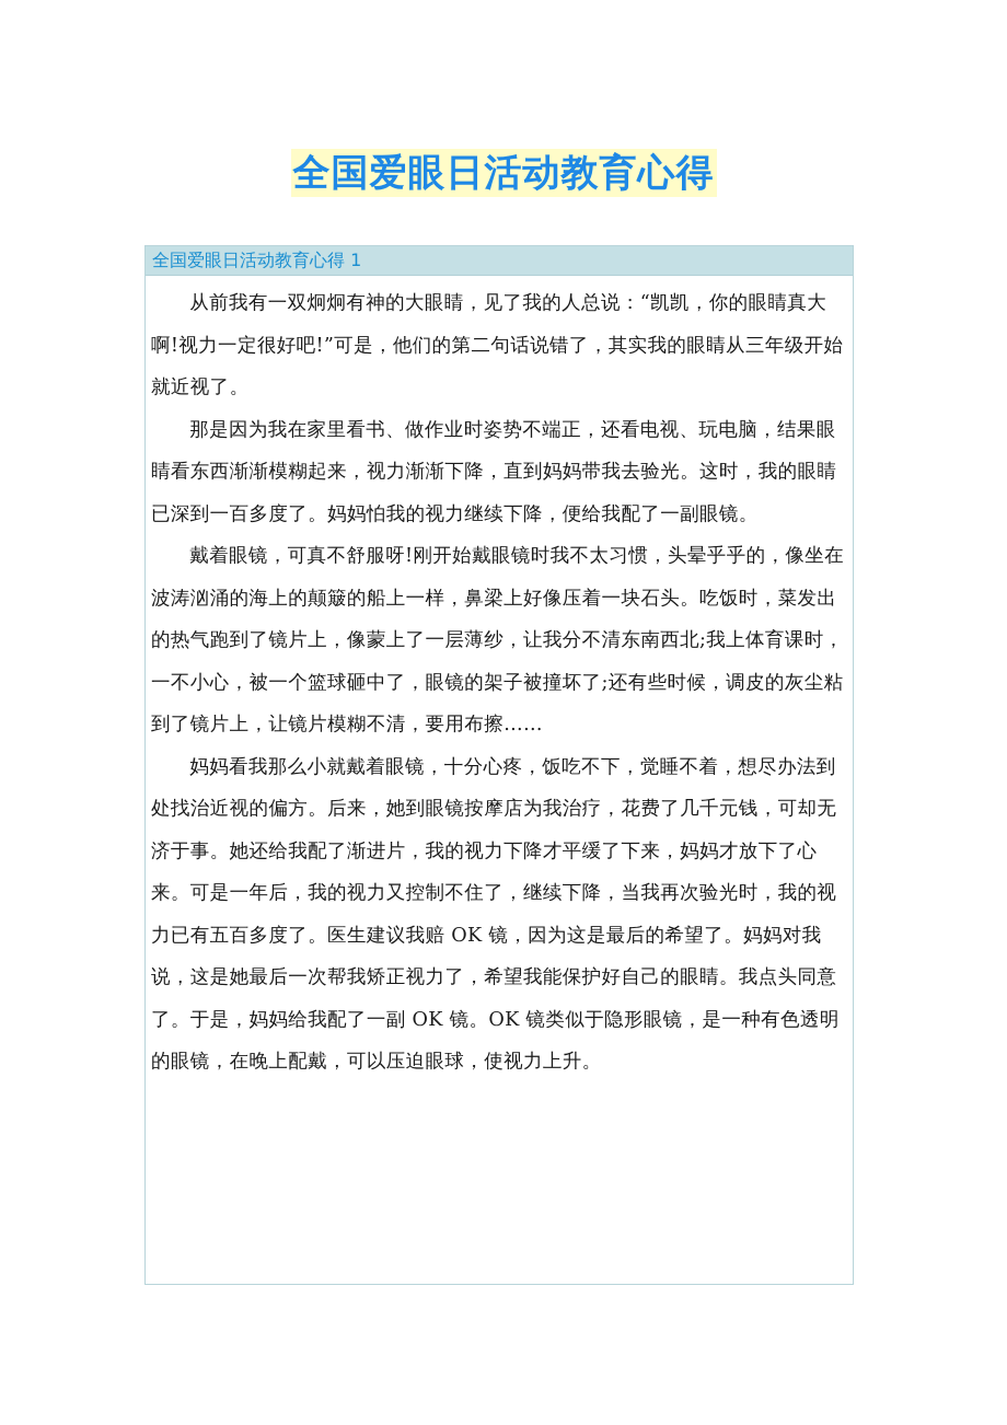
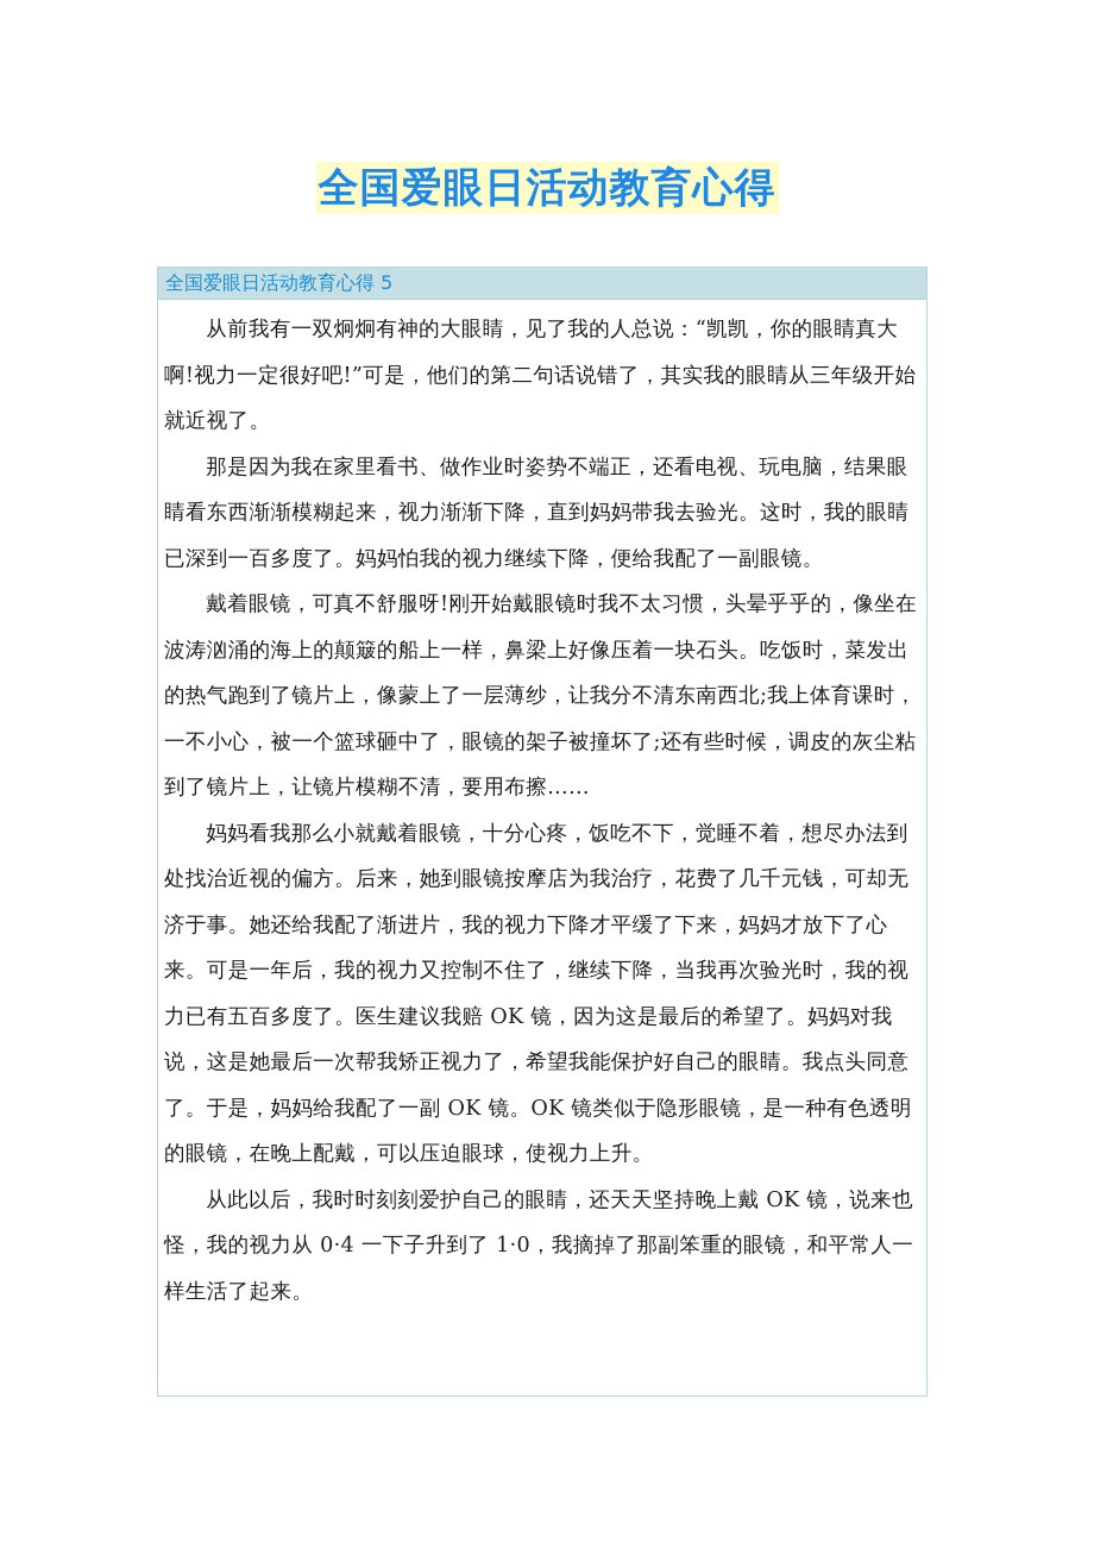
  全国爱眼日活动教育心得
- 全国爱眼日活动教育心得 1
+ 全国爱眼日活动教育心得 5
  从前我有一双炯炯有神的大眼睛，见了我的人总说：“凯凯，你的眼睛真大啊!视力一定很好吧!”可是，他们的第二句话说错了，其实我的眼睛从三年级开始就近视了。
  那是因为我在家里看书、做作业时姿势不端正，还看电视、玩电脑，结果眼睛看东西渐渐模糊起来，视力渐渐下降，直到妈妈带我去验光。这时，我的眼睛已深到一百多度了。妈妈怕我的视力继续下降，便给我配了一副眼镜。
  戴着眼镜，可真不舒服呀!刚开始戴眼镜时我不太习惯，头晕乎乎的，像坐在波涛汹涌的海上的颠簸的船上一样，鼻梁上好像压着一块石头。吃饭时，菜发出的热气跑到了镜片上，像蒙上了一层薄纱，让我分不清东南西北;我上体育课时，一不小心，被一个篮球砸中了，眼镜的架子被撞坏了;还有些时候，调皮的灰尘粘到了镜片上，让镜片模糊不清，要用布擦……
  妈妈看我那么小就戴着眼镜，十分心疼，饭吃不下，觉睡不着，想尽办法到处找治近视的偏方。后来，她到眼镜按摩店为我治疗，花费了几千元钱，可却无济于事。她还给我配了渐进片，我的视力下降才平缓了下来，妈妈才放下了心来。可是一年后，我的视力又控制不住了，继续下降，当我再次验光时，我的视力已有五百多度了。医生建议我赔 OK 镜，因为这是最后的希望了。妈妈对我说，这是她最后一次帮我矫正视力了，希望我能保护好自己的眼睛。我点头同意了。于是，妈妈给我配了一副 OK 镜。OK 镜类似于隐形眼镜，是一种有色透明的眼镜，在晚上配戴，可以压迫眼球，使视力上升。
+ 从此以后，我时时刻刻爱护自己的眼睛，还天天坚持晚上戴 OK 镜，说来也怪，我的视力从 0·4 一下子升到了 1·0，我摘掉了那副笨重的眼镜，和平常人一样生活了起来。
